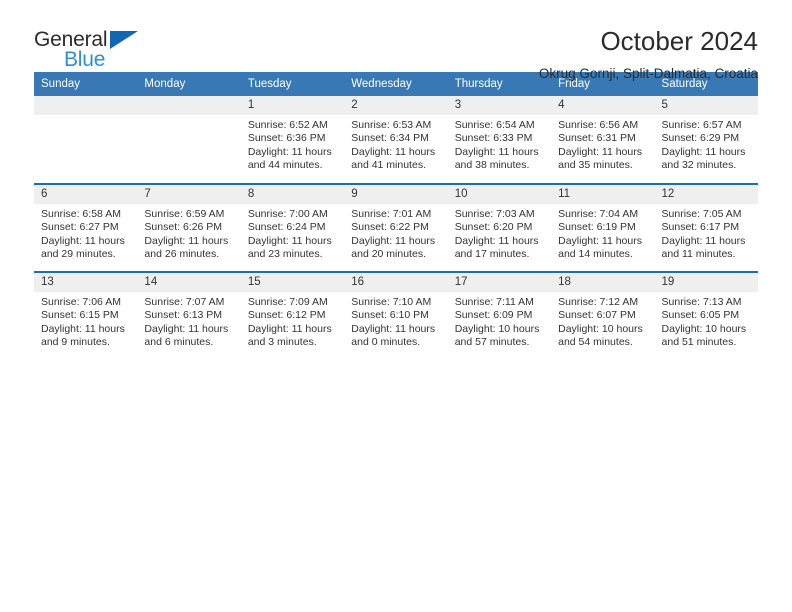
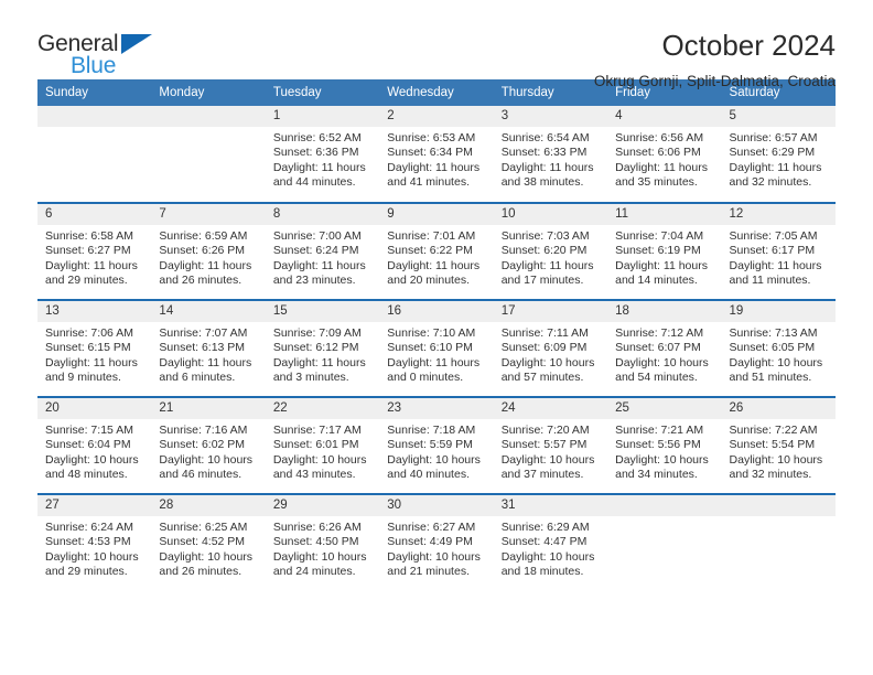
  General
  Blue
  October 2024
  Okrug Gornji, Split-Dalmatia, Croatia
  Sunday	Monday	Tuesday	Wednesday	Thursday	Friday	Saturday
- 		1Sunrise: 6:52 AMSunset: 6:36 PMDaylight: 11 hoursand 44 minutes.	2Sunrise: 6:53 AMSunset: 6:34 PMDaylight: 11 hoursand 41 minutes.	3Sunrise: 6:54 AMSunset: 6:33 PMDaylight: 11 hoursand 38 minutes.	4Sunrise: 6:56 AMSunset: 6:31 PMDaylight: 11 hoursand 35 minutes.	5Sunrise: 6:57 AMSunset: 6:29 PMDaylight: 11 hoursand 32 minutes.
+ 		1Sunrise: 6:52 AMSunset: 6:36 PMDaylight: 11 hoursand 44 minutes.	2Sunrise: 6:53 AMSunset: 6:34 PMDaylight: 11 hoursand 41 minutes.	3Sunrise: 6:54 AMSunset: 6:33 PMDaylight: 11 hoursand 38 minutes.	4Sunrise: 6:56 AMSunset: 6:06 PMDaylight: 11 hoursand 35 minutes.	5Sunrise: 6:57 AMSunset: 6:29 PMDaylight: 11 hoursand 32 minutes.
  6Sunrise: 6:58 AMSunset: 6:27 PMDaylight: 11 hoursand 29 minutes.	7Sunrise: 6:59 AMSunset: 6:26 PMDaylight: 11 hoursand 26 minutes.	8Sunrise: 7:00 AMSunset: 6:24 PMDaylight: 11 hoursand 23 minutes.	9Sunrise: 7:01 AMSunset: 6:22 PMDaylight: 11 hoursand 20 minutes.	10Sunrise: 7:03 AMSunset: 6:20 PMDaylight: 11 hoursand 17 minutes.	11Sunrise: 7:04 AMSunset: 6:19 PMDaylight: 11 hoursand 14 minutes.	12Sunrise: 7:05 AMSunset: 6:17 PMDaylight: 11 hoursand 11 minutes.
  13Sunrise: 7:06 AMSunset: 6:15 PMDaylight: 11 hoursand 9 minutes.	14Sunrise: 7:07 AMSunset: 6:13 PMDaylight: 11 hoursand 6 minutes.	15Sunrise: 7:09 AMSunset: 6:12 PMDaylight: 11 hoursand 3 minutes.	16Sunrise: 7:10 AMSunset: 6:10 PMDaylight: 11 hoursand 0 minutes.	17Sunrise: 7:11 AMSunset: 6:09 PMDaylight: 10 hoursand 57 minutes.	18Sunrise: 7:12 AMSunset: 6:07 PMDaylight: 10 hoursand 54 minutes.	19Sunrise: 7:13 AMSunset: 6:05 PMDaylight: 10 hoursand 51 minutes.
+ 20Sunrise: 7:15 AMSunset: 6:04 PMDaylight: 10 hoursand 48 minutes.	21Sunrise: 7:16 AMSunset: 6:02 PMDaylight: 10 hoursand 46 minutes.	22Sunrise: 7:17 AMSunset: 6:01 PMDaylight: 10 hoursand 43 minutes.	23Sunrise: 7:18 AMSunset: 5:59 PMDaylight: 10 hoursand 40 minutes.	24Sunrise: 7:20 AMSunset: 5:57 PMDaylight: 10 hoursand 37 minutes.	25Sunrise: 7:21 AMSunset: 5:56 PMDaylight: 10 hoursand 34 minutes.	26Sunrise: 7:22 AMSunset: 5:54 PMDaylight: 10 hoursand 32 minutes.
+ 27Sunrise: 6:24 AMSunset: 4:53 PMDaylight: 10 hoursand 29 minutes.	28Sunrise: 6:25 AMSunset: 4:52 PMDaylight: 10 hoursand 26 minutes.	29Sunrise: 6:26 AMSunset: 4:50 PMDaylight: 10 hoursand 24 minutes.	30Sunrise: 6:27 AMSunset: 4:49 PMDaylight: 10 hoursand 21 minutes.	31Sunrise: 6:29 AMSunset: 4:47 PMDaylight: 10 hoursand 18 minutes.
